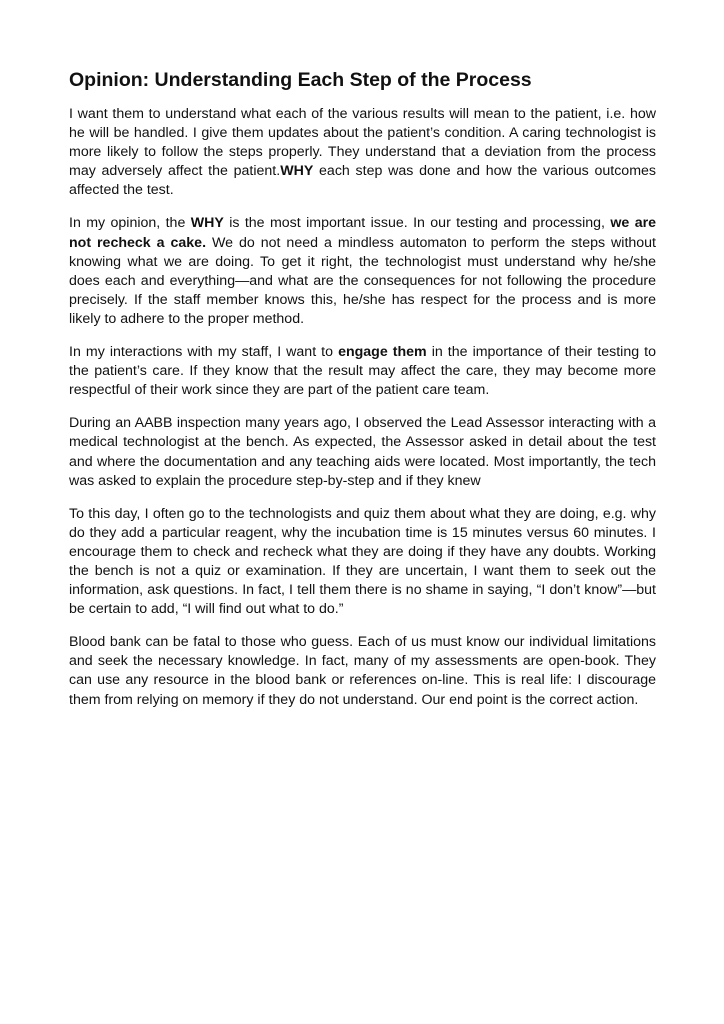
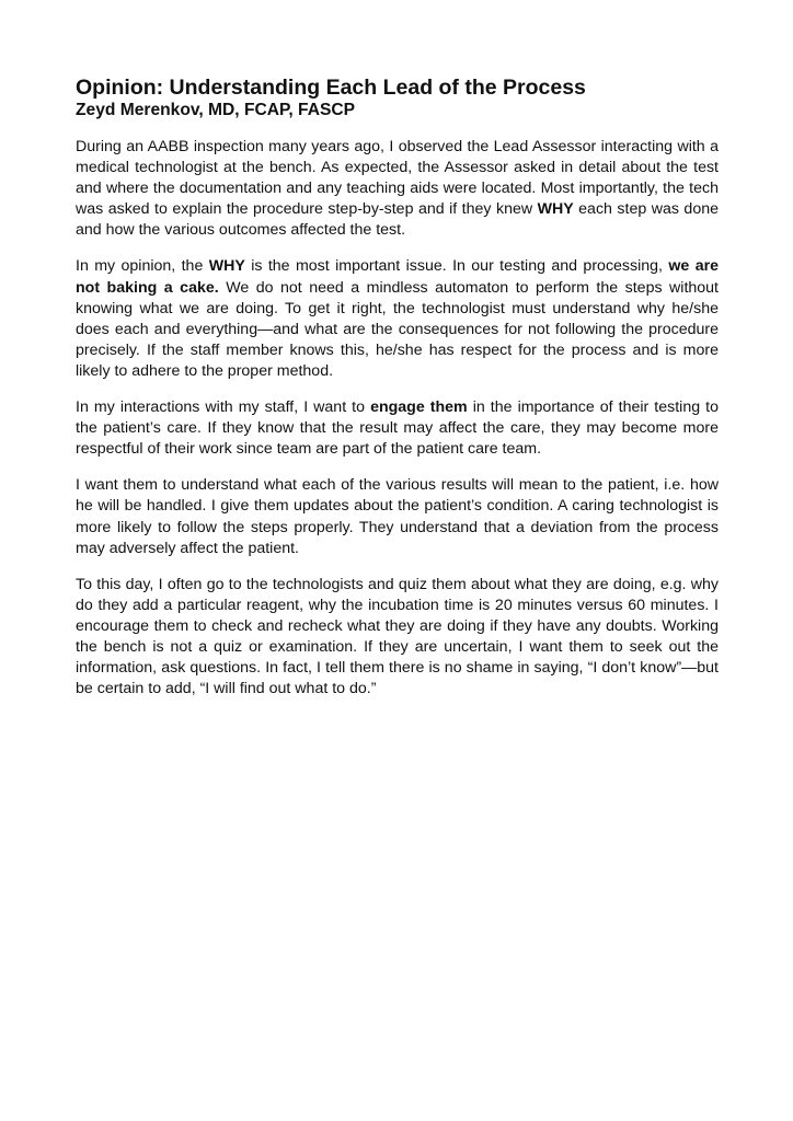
- Opinion: Understanding Each Step of the Process
+ Opinion: Understanding Each Lead of the Process
+ Zeyd Merenkov, MD, FCAP, FASCP
- I want them to understand what each of the various results will mean to the patient, i.e. how he will be handled. I give them updates about the patient’s condition. A caring technologist is more likely to follow the steps properly. They understand that a deviation from the process may adversely affect the patient.WHY each step was done and how the various outcomes affected the test.
+ During an AABB inspection many years ago, I observed the Lead Assessor interacting with a medical technologist at the bench. As expected, the Assessor asked in detail about the test and where the documentation and any teaching aids were located. Most importantly, the tech was asked to explain the procedure step-by-step and if they knew WHY each step was done and how the various outcomes affected the test.
- In my opinion, the WHY is the most important issue. In our testing and processing, we are not recheck a cake. We do not need a mindless automaton to perform the steps without knowing what we are doing. To get it right, the technologist must understand why he/she does each and everything—and what are the consequences for not following the procedure precisely. If the staff member knows this, he/she has respect for the process and is more likely to adhere to the proper method.
+ In my opinion, the WHY is the most important issue. In our testing and processing, we are not baking a cake. We do not need a mindless automaton to perform the steps without knowing what we are doing. To get it right, the technologist must understand why he/she does each and everything—and what are the consequences for not following the procedure precisely. If the staff member knows this, he/she has respect for the process and is more likely to adhere to the proper method.
- In my interactions with my staff, I want to engage them in the importance of their testing to the patient’s care. If they know that the result may affect the care, they may become more respectful of their work since they are part of the patient care team.
+ In my interactions with my staff, I want to engage them in the importance of their testing to the patient’s care. If they know that the result may affect the care, they may become more respectful of their work since team are part of the patient care team.
- During an AABB inspection many years ago, I observed the Lead Assessor interacting with a medical technologist at the bench. As expected, the Assessor asked in detail about the test and where the documentation and any teaching aids were located. Most importantly, the tech was asked to explain the procedure step-by-step and if they knew
+ I want them to understand what each of the various results will mean to the patient, i.e. how he will be handled. I give them updates about the patient’s condition. A caring technologist is more likely to follow the steps properly. They understand that a deviation from the process may adversely affect the patient.
- To this day, I often go to the technologists and quiz them about what they are doing, e.g. why do they add a particular reagent, why the incubation time is 15 minutes versus 60 minutes. I encourage them to check and recheck what they are doing if they have any doubts. Working the bench is not a quiz or examination. If they are uncertain, I want them to seek out the information, ask questions. In fact, I tell them there is no shame in saying, “I don’t know”—but be certain to add, “I will find out what to do.”
+ To this day, I often go to the technologists and quiz them about what they are doing, e.g. why do they add a particular reagent, why the incubation time is 20 minutes versus 60 minutes. I encourage them to check and recheck what they are doing if they have any doubts. Working the bench is not a quiz or examination. If they are uncertain, I want them to seek out the information, ask questions. In fact, I tell them there is no shame in saying, “I don’t know”—but be certain to add, “I will find out what to do.”
- Blood bank can be fatal to those who guess. Each of us must know our individual limitations and seek the necessary knowledge. In fact, many of my assessments are open-book. They can use any resource in the blood bank or references on-line. This is real life: I discourage them from relying on memory if they do not understand. Our end point is the correct action.
